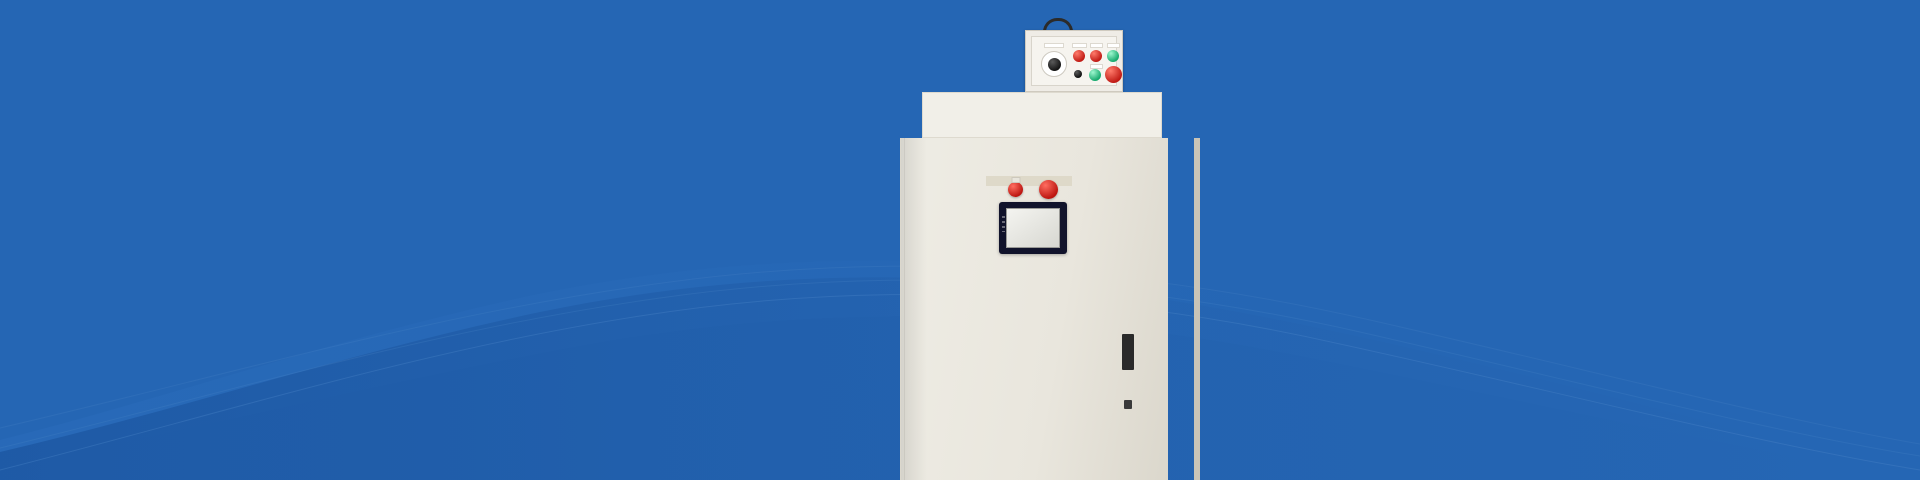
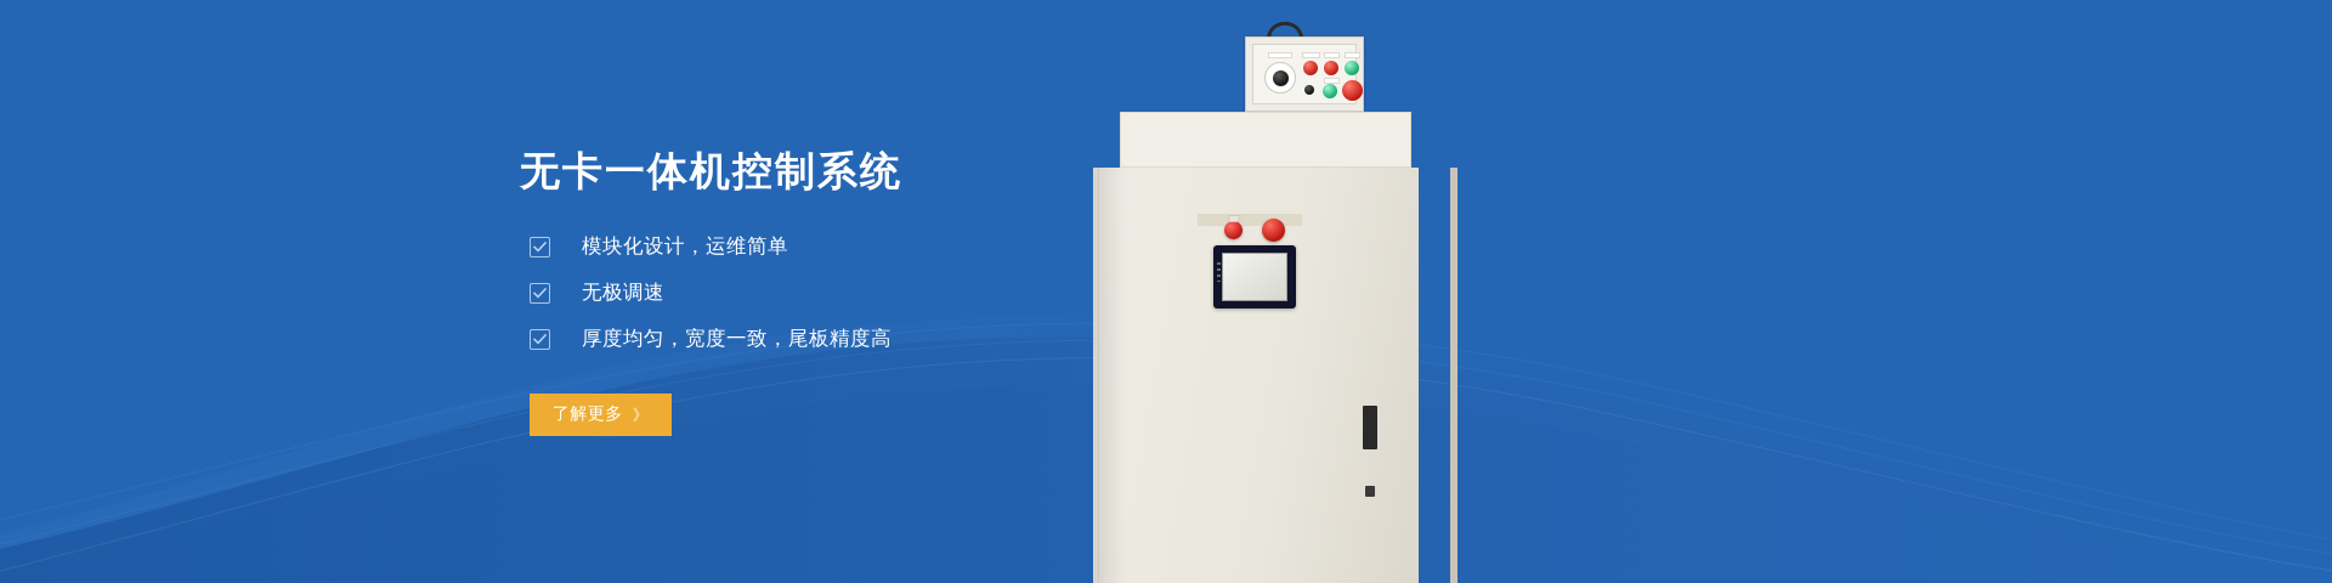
+ 无卡一体机控制系统
+ 模块化设计，运维简单
+ 无极调速
+ 厚度均匀，宽度一致，尾板精度高
+ 了解更多
+ 》
